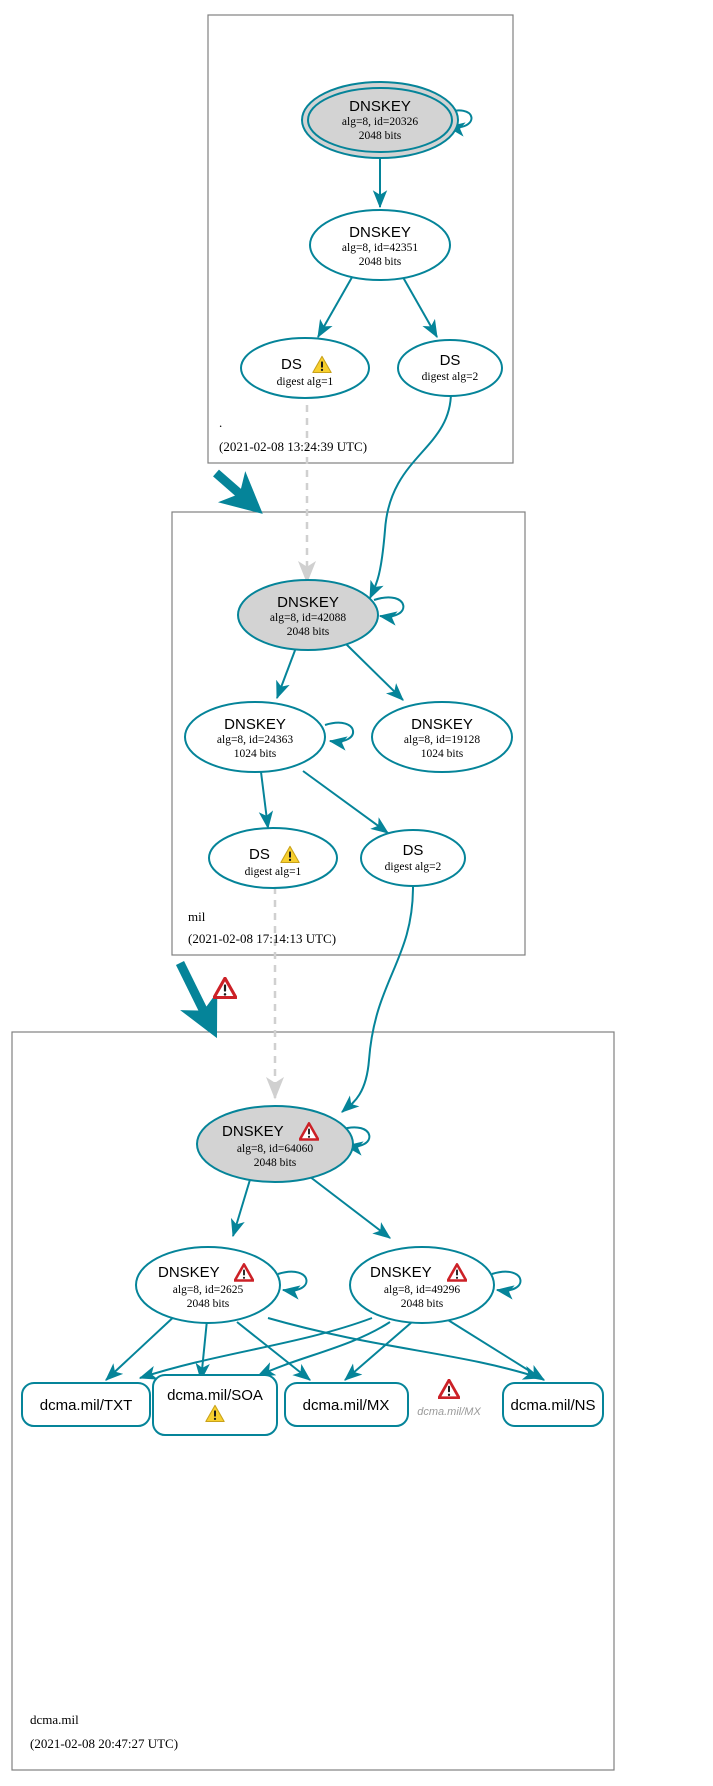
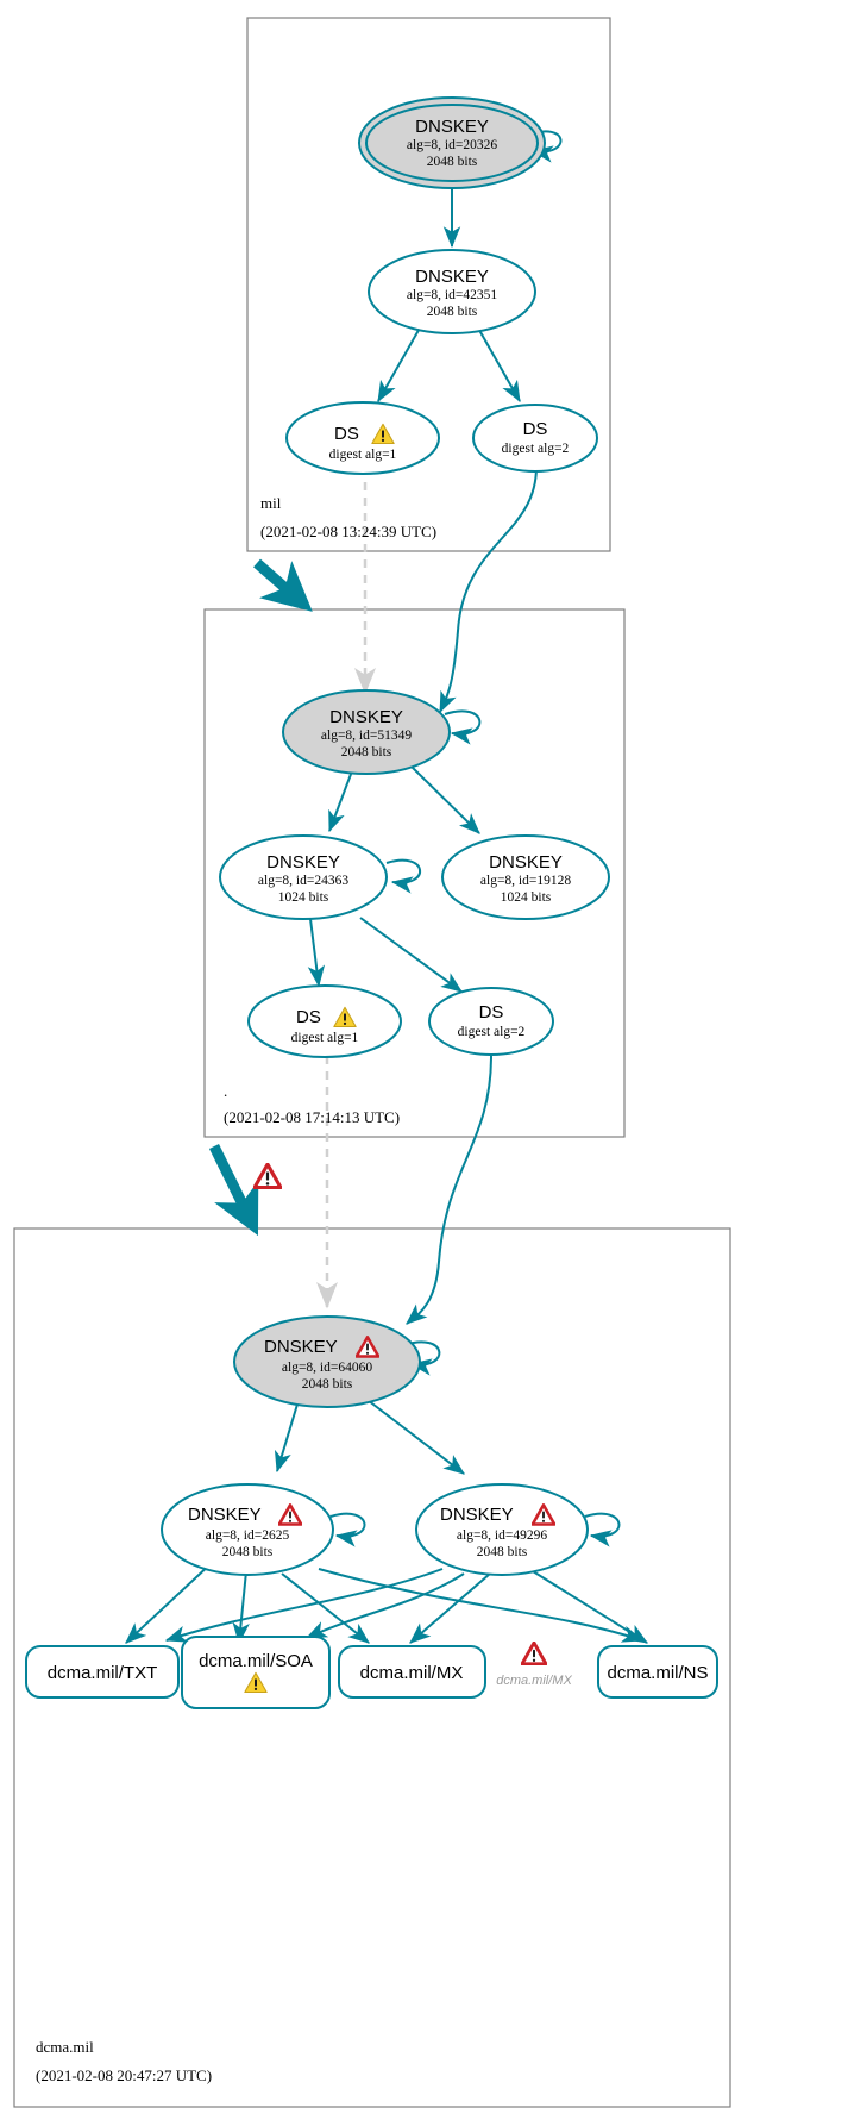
  DNSKEY
  alg=8, id=20326
  2048 bits
  DNSKEY
  alg=8, id=42351
  2048 bits
  DS
  digest alg=1
  DS
  digest alg=2
- .
+ mil
  (2021-02-08 13:24:39 UTC)
  DNSKEY
- alg=8, id=42088
+ alg=8, id=51349
  2048 bits
  DNSKEY
  alg=8, id=24363
  1024 bits
  DNSKEY
  alg=8, id=19128
  1024 bits
  DS
  digest alg=1
  DS
  digest alg=2
- mil
+ .
  (2021-02-08 17:14:13 UTC)
  DNSKEY
  alg=8, id=64060
  2048 bits
  DNSKEY
  alg=8, id=2625
  2048 bits
  DNSKEY
  alg=8, id=49296
  2048 bits
  dcma.mil/TXT
  dcma.mil/SOA
  dcma.mil/MX
  dcma.mil/MX
  dcma.mil/NS
  dcma.mil
  (2021-02-08 20:47:27 UTC)
